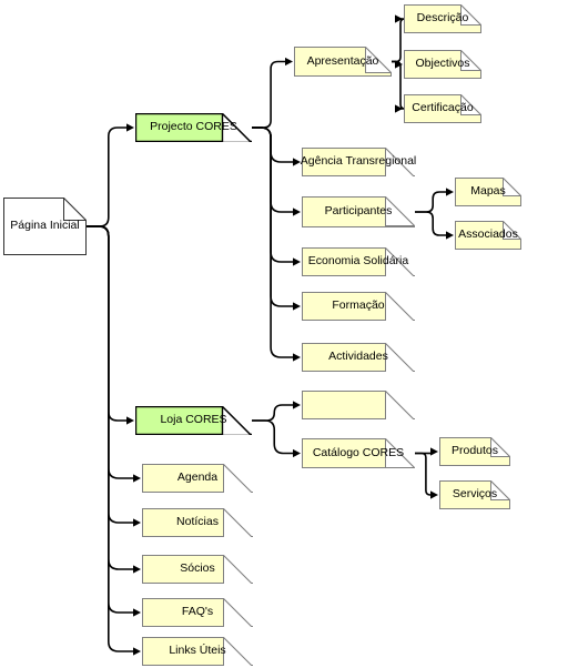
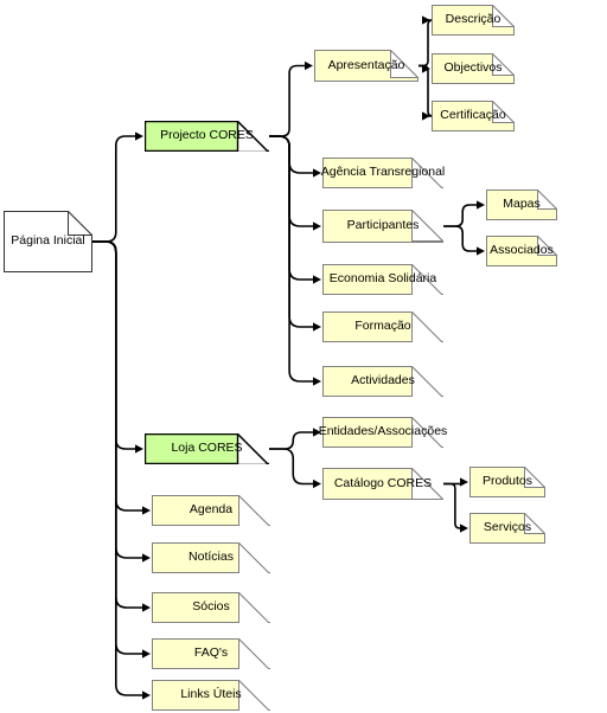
  Página Inicial
  Projecto CORES
  Apresentação
  Descrição
  Objectivos
  Certificação
  Agência Transregional
  Participantes
  Mapas
  Associados
  Economia Solidária
  Formação
  Actividades
  Loja CORES
+ Entidades/Associações
  Catálogo CORES
  Produtos
  Serviços
  Agenda
  Notícias
  Sócios
  FAQ's
  Links Úteis
